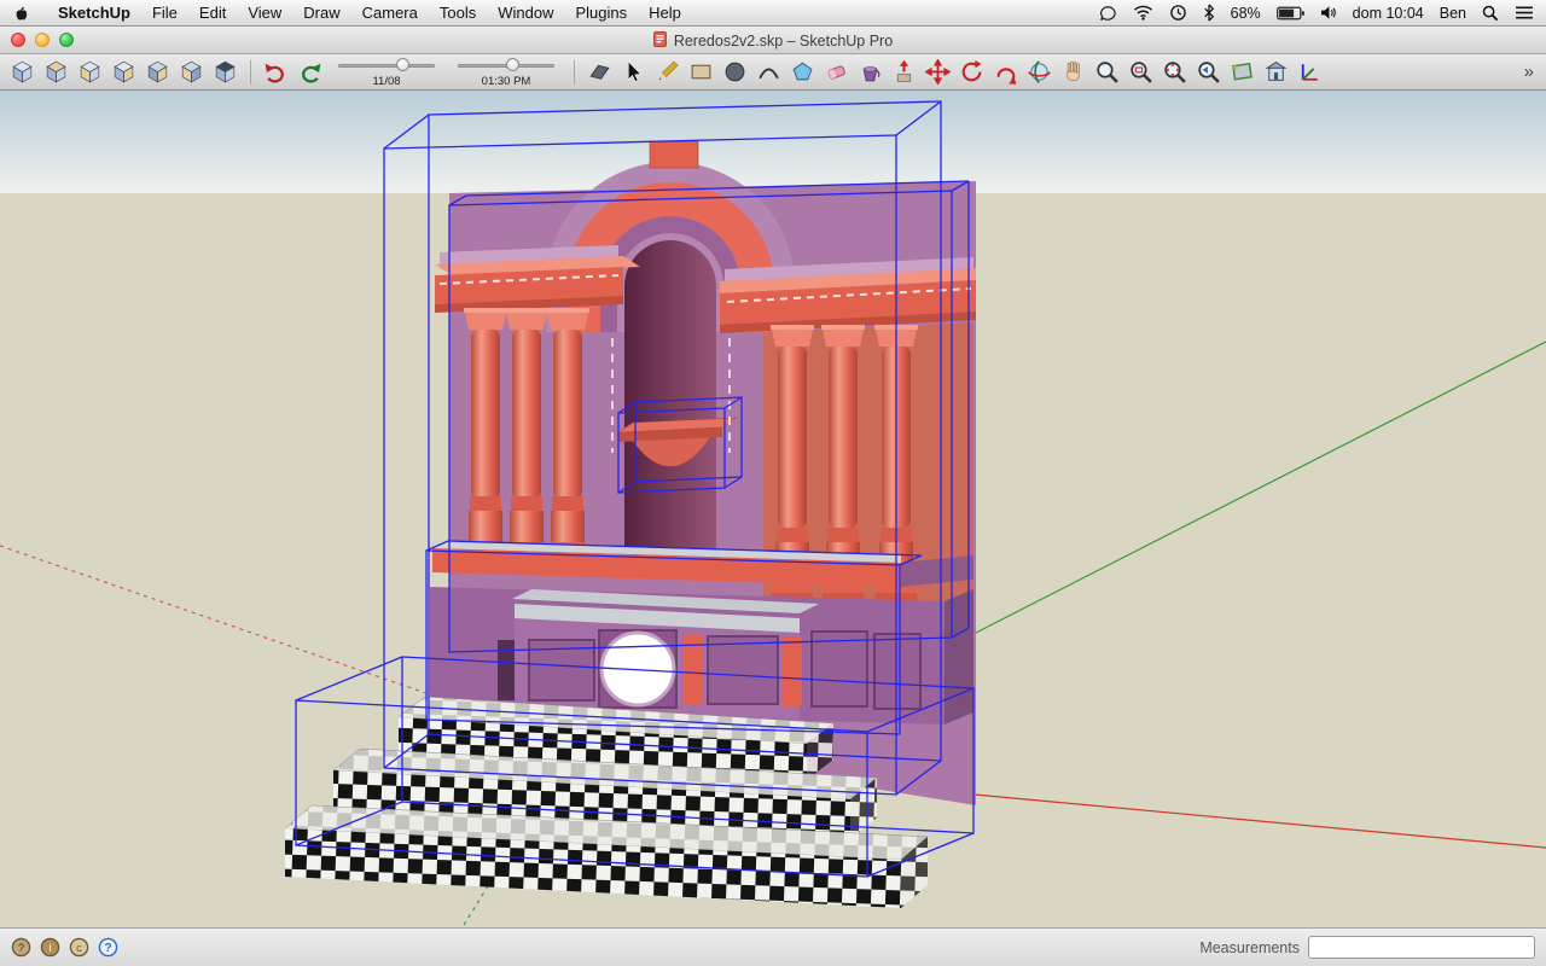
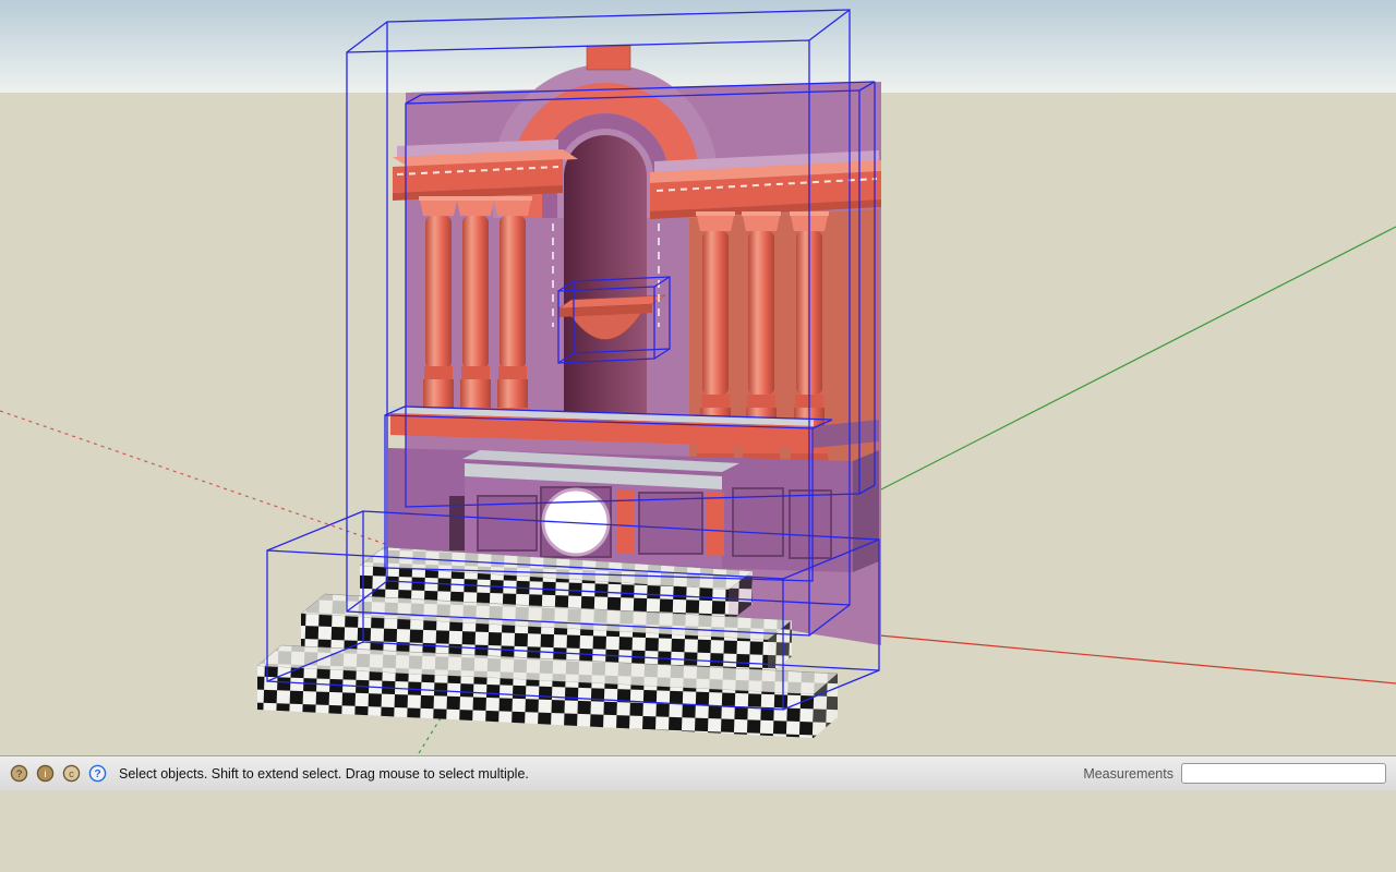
- SketchUp
- File
- Edit
- View
- Draw
- Camera
- Tools
- Window
- Plugins
- Help
- 68%
- dom 10:04
- Ben
- Reredos2v2.skp – SketchUp Pro
- 11/08
- 01:30 PM
- »
  ?
  i
  c
  ?
+ Select objects. Shift to extend select. Drag mouse to select multiple.
  Measurements
